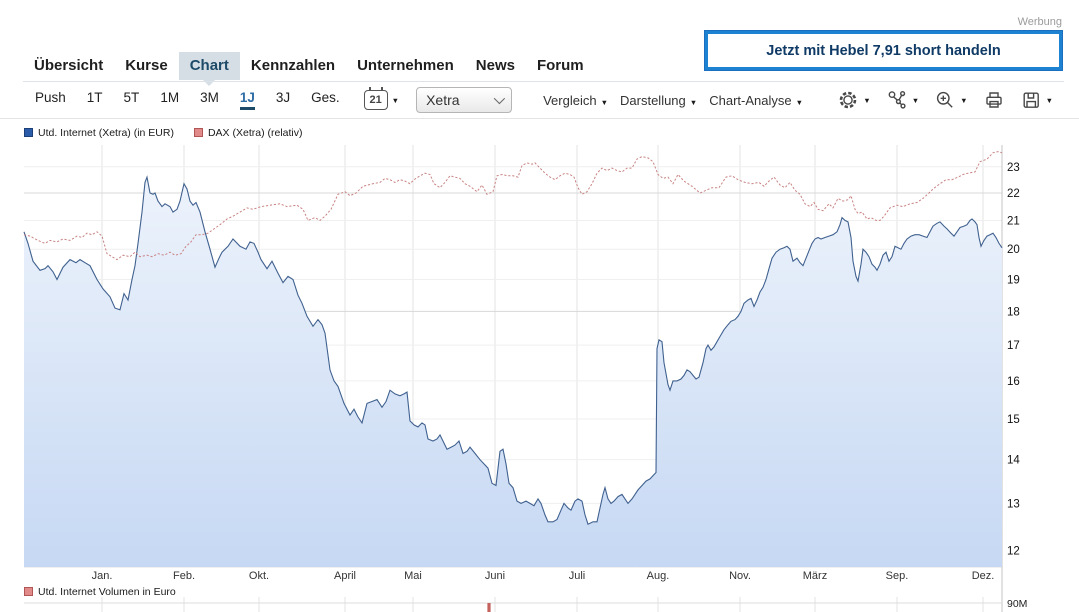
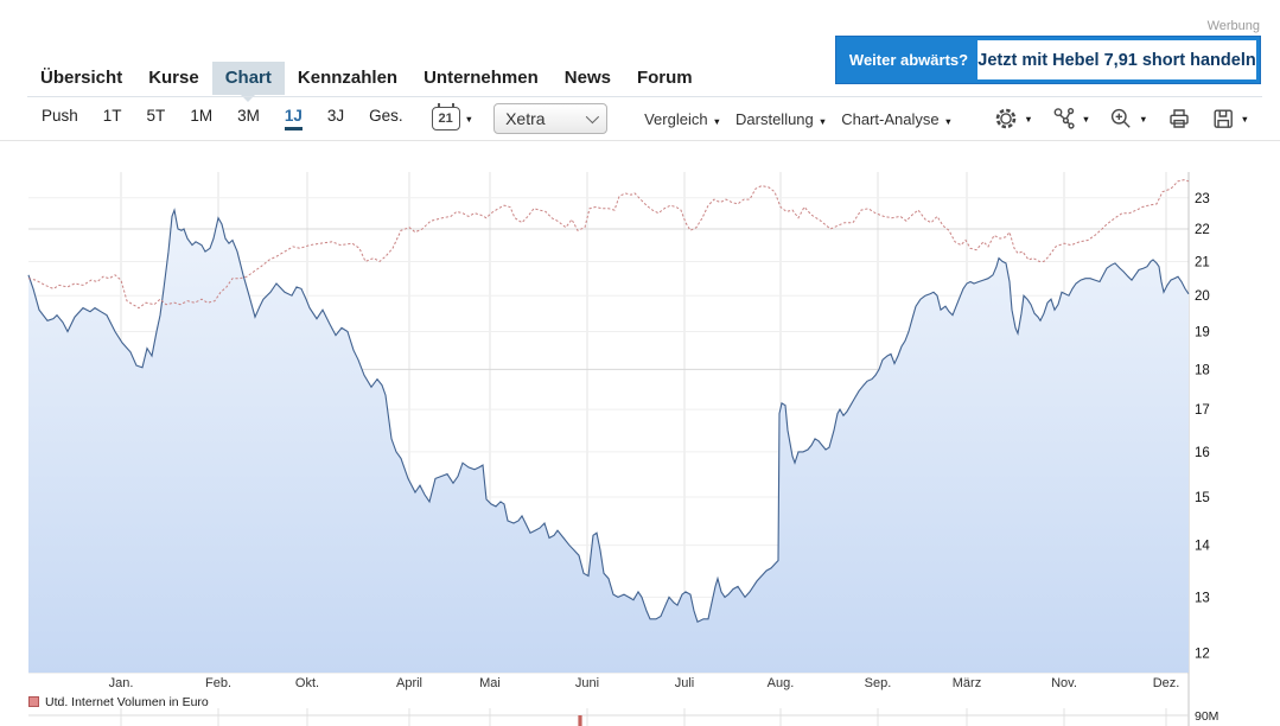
  Werbung
+ Weiter abwärts?
  Jetzt mit Hebel 7,91 short handeln
  Übersicht
  Kurse
  Chart
  Kennzahlen
  Unternehmen
  News
  Forum
  Push
  1T
  5T
  1M
  3M
  1J
  3J
  Ges.
  21
  ▼
  Xetra
  Vergleich ▼
  Darstellung ▼
  Chart-Analyse ▼
  ▼
  ▼
  ▼
  ▼
- Utd. Internet (Xetra) (in EUR)
- DAX (Xetra) (relativ)
  23
  22
  21
  20
  19
  18
  17
  16
  15
  14
  13
  12
  Jan.
  Feb.
  Okt.
  April
  Mai
  Juni
  Juli
  Aug.
- Nov.
+ Sep.
  März
- Sep.
+ Nov.
  Dez.
  90M
  Utd. Internet Volumen in Euro
